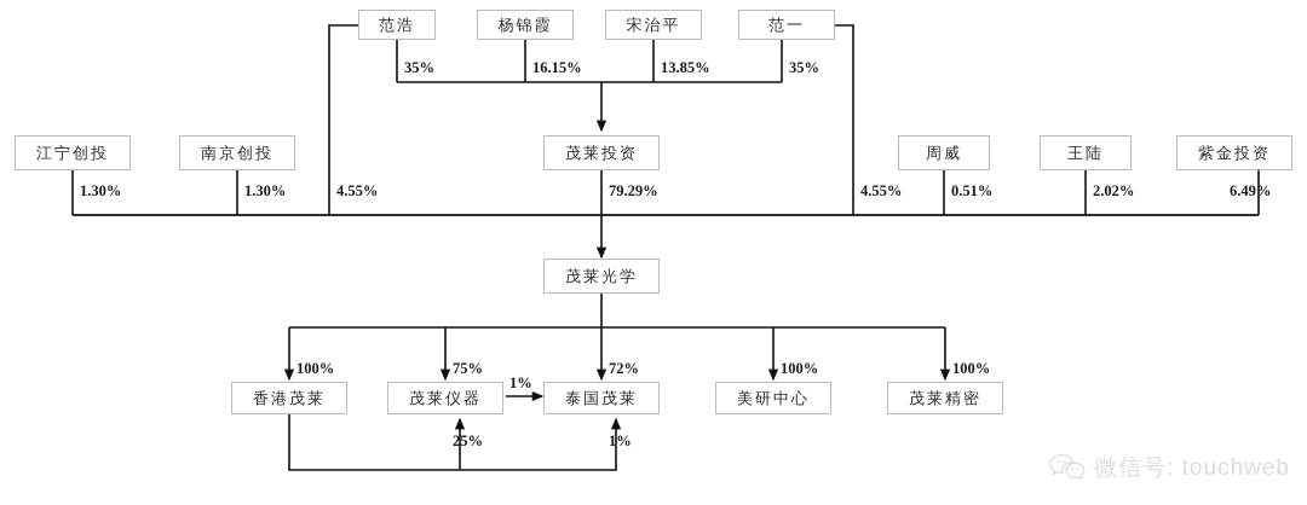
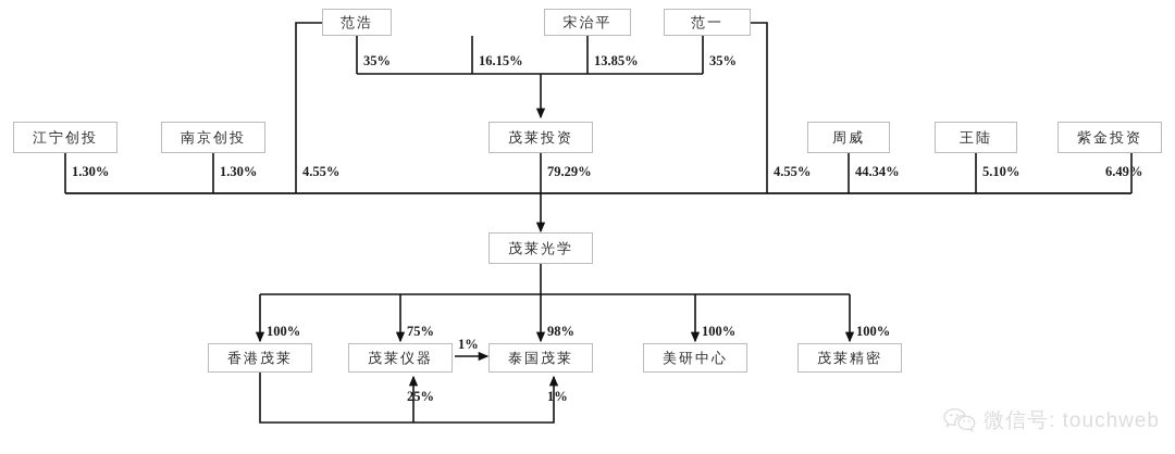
  范浩
- 杨锦霞
  宋治平
  范一
  35%
  16.15%
  13.85%
  35%
  江宁创投
  南京创投
  茂莱投资
  周威
  王陆
  紫金投资
  1.30%
  1.30%
  4.55%
  79.29%
  4.55%
- 0.51%
+ 44.34%
- 2.02%
+ 5.10%
  6.49%
  茂莱光学
  香港茂莱
  茂莱仪器
  泰国茂莱
  美研中心
  茂莱精密
  100%
  75%
- 72%
+ 98%
  100%
  100%
  1%
  25%
  1%
  微信号: touchweb
